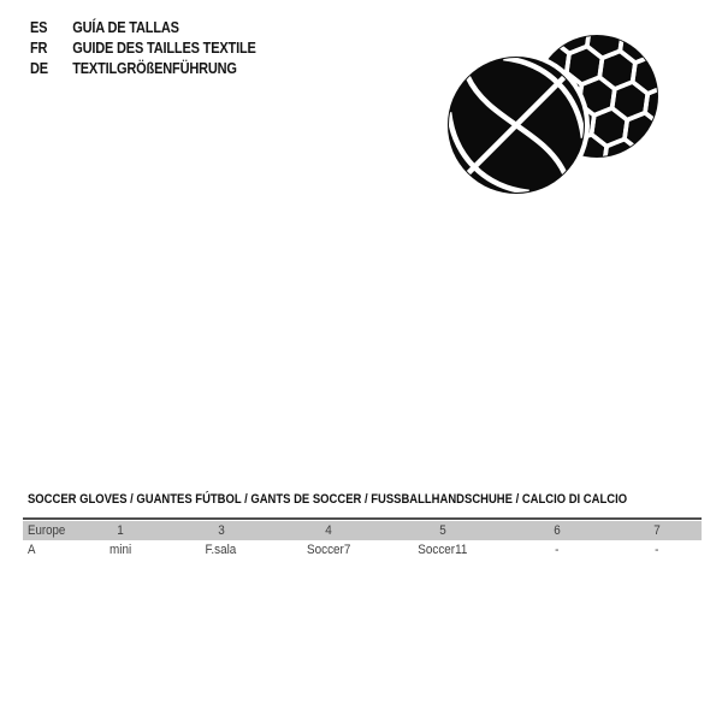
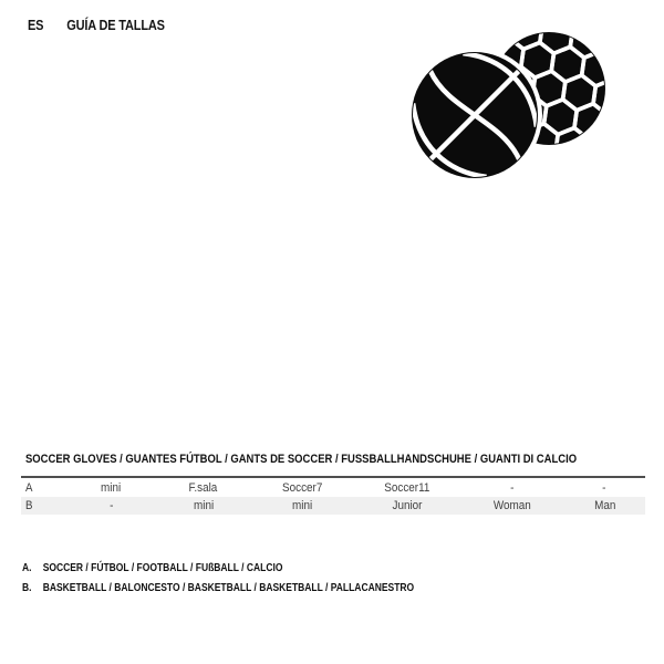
  ES GUÍA DE TALLAS
- FR GUIDE DES TAILLES TEXTILE
- DE TEXTILGRÖßENFÜHRUNG
- SOCCER GLOVES / GUANTES FÚTBOL / GANTS DE SOCCER / FUSSBALLHANDSCHUHE / CALCIO DI CALCIO
+ SOCCER GLOVES / GUANTES FÚTBOL / GANTS DE SOCCER / FUSSBALLHANDSCHUHE / GUANTI DI CALCIO
- Europe	1	3	4	5	6	7
  A	mini	F.sala	Soccer7	Soccer11	-	-
+ B	-	mini	mini	Junior	Woman	Man
+ A. SOCCER / FÚTBOL / FOOTBALL / FUßBALL / CALCIO
+ B. BASKETBALL / BALONCESTO / BASKETBALL / BASKETBALL / PALLACANESTRO
